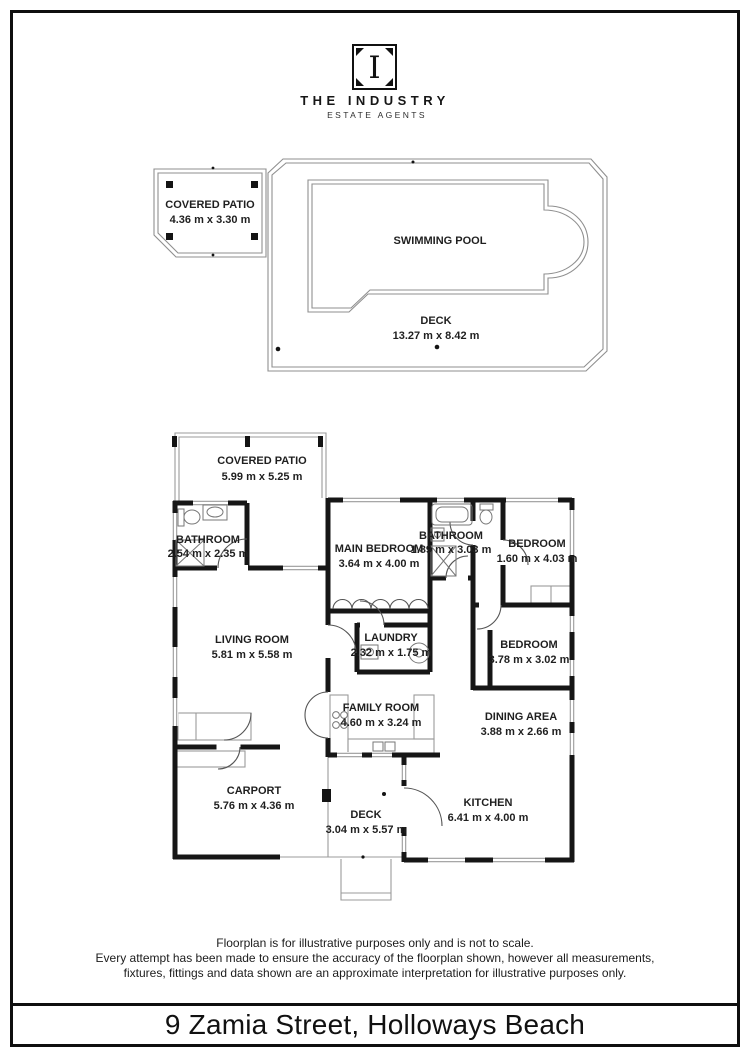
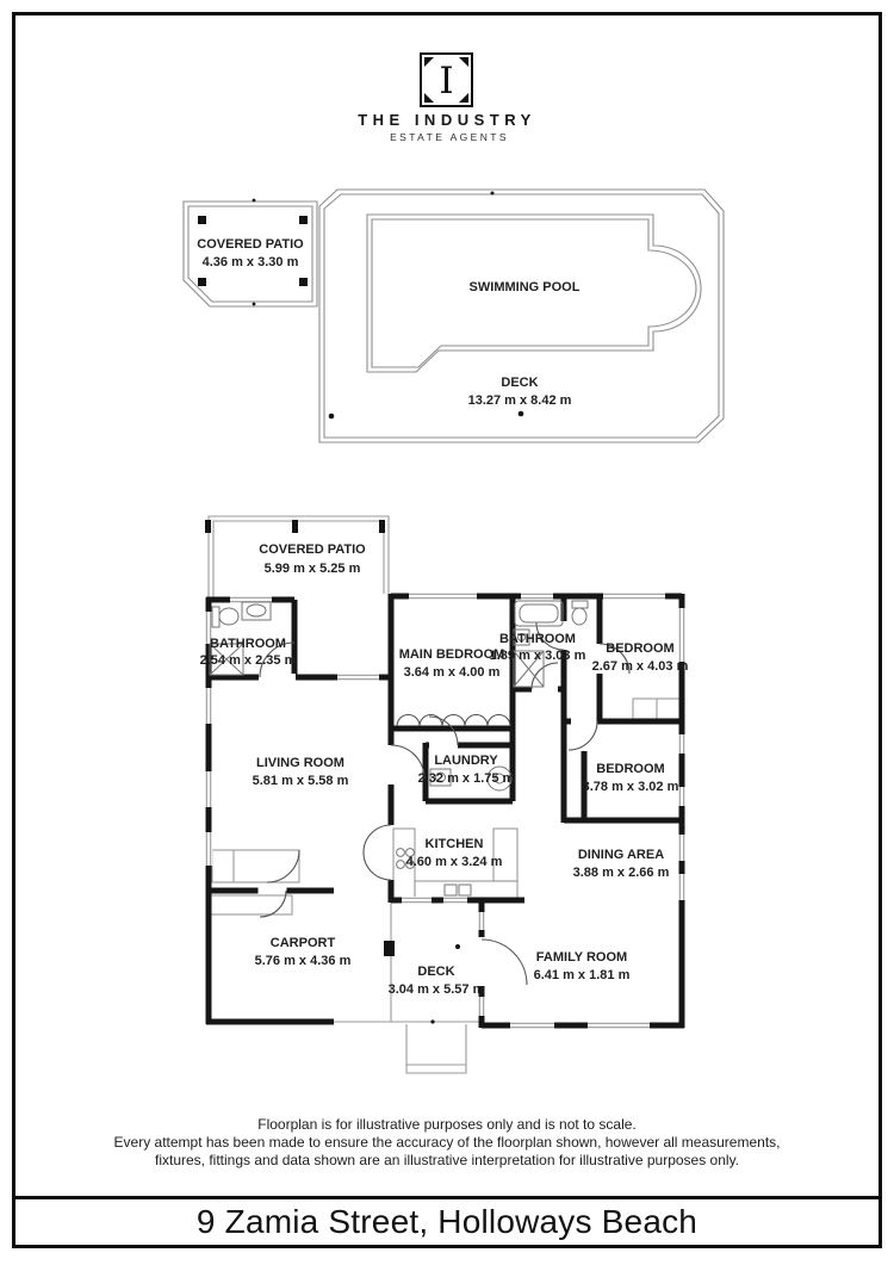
  I
  THE INDUSTRY
  ESTATE AGENTS
  COVERED PATIO
  4.36 m x 3.30 m
  SWIMMING POOL
  DECK
  13.27 m x 8.42 m
  COVERED PATIO
  5.99 m x 5.25 m
  BATHROOM
  2.54 m x 2.35 m
  MAIN BEDROOM
  3.64 m x 4.00 m
  BATHROOM
  1.89 m x 3.03 m
  BEDROOM
- 1.60 m x 4.03 m
+ 2.67 m x 4.03 m
  LIVING ROOM
  5.81 m x 5.58 m
  LAUNDRY
  2.32 m x 1.75 m
  BEDROOM
  3.78 m x 3.02 m
- FAMILY ROOM
+ KITCHEN
  4.60 m x 3.24 m
  DINING AREA
  3.88 m x 2.66 m
  CARPORT
  5.76 m x 4.36 m
  DECK
  3.04 m x 5.57 m
- KITCHEN
+ FAMILY ROOM
- 6.41 m x 4.00 m
+ 6.41 m x 1.81 m
  Floorplan is for illustrative purposes only and is not to scale.
  Every attempt has been made to ensure the accuracy of the floorplan shown, however all measurements,
- fixtures, fittings and data shown are an approximate interpretation for illustrative purposes only.
+ fixtures, fittings and data shown are an illustrative interpretation for illustrative purposes only.
  9 Zamia Street, Holloways Beach
